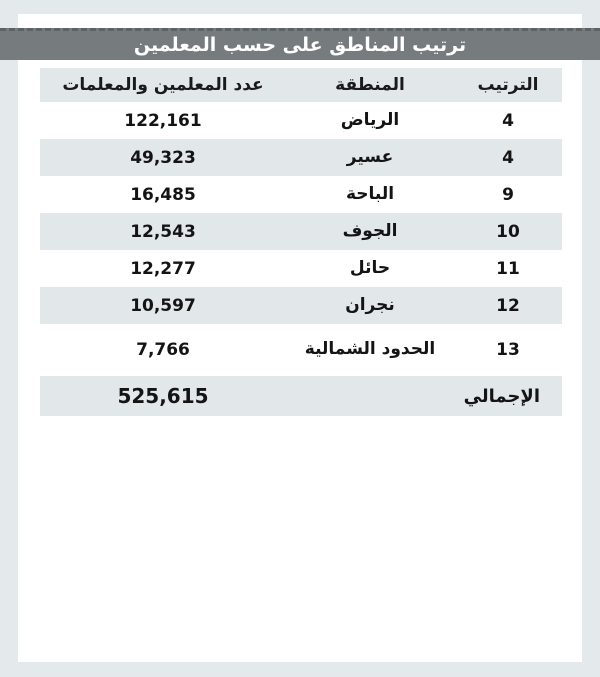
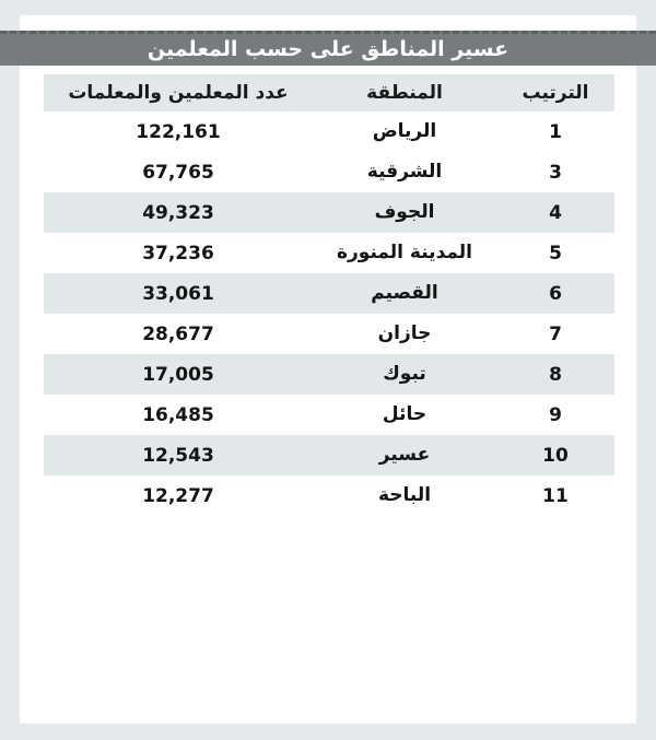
- ترتيب المناطق على حسب المعلمين
+ عسير المناطق على حسب المعلمين
  الترتيب	المنطقة	عدد المعلمين والمعلمات
- 4	الرياض	122,161
+ 1	الرياض	122,161
+ 3	الشرقية	67,765
- 4	عسير	49,323
+ 4	الجوف	49,323
+ 5	المدينة المنورة	37,236
+ 6	القصيم	33,061
+ 7	جازان	28,677
+ 8	تبوك	17,005
- 9	الباحة	16,485
+ 9	حائل	16,485
- 10	الجوف	12,543
+ 10	عسير	12,543
- 11	حائل	12,277
+ 11	الباحة	12,277
- 12	نجران	10,597
- 13	الحدود الشمالية	7,766
- الإجمالي	525,615
